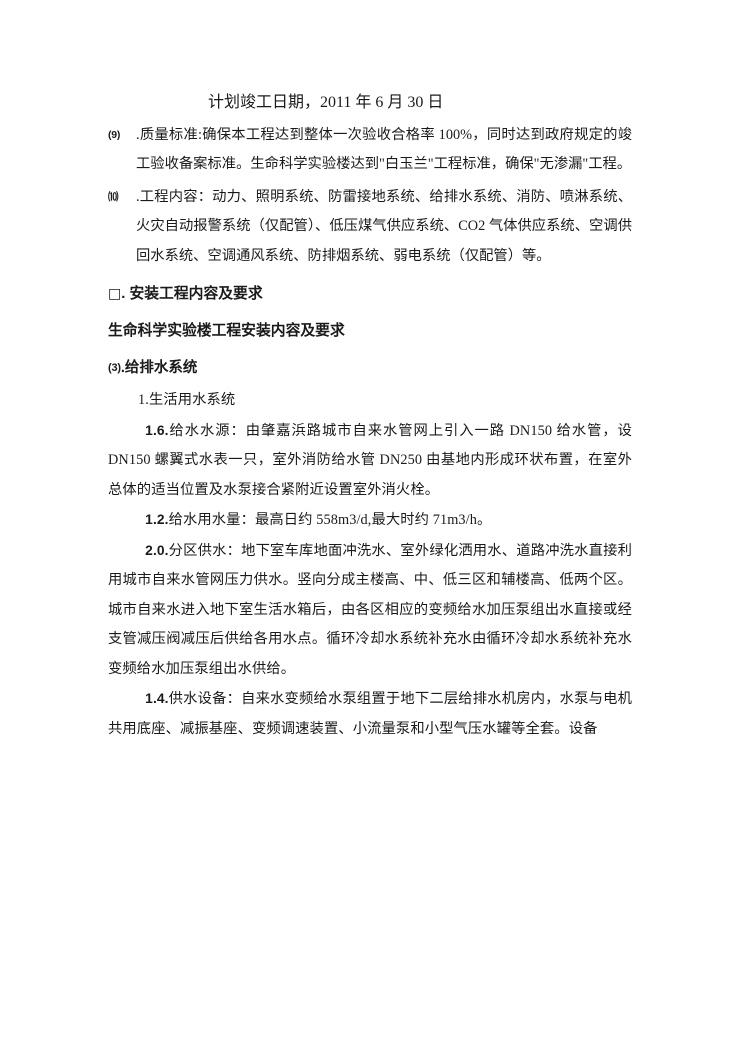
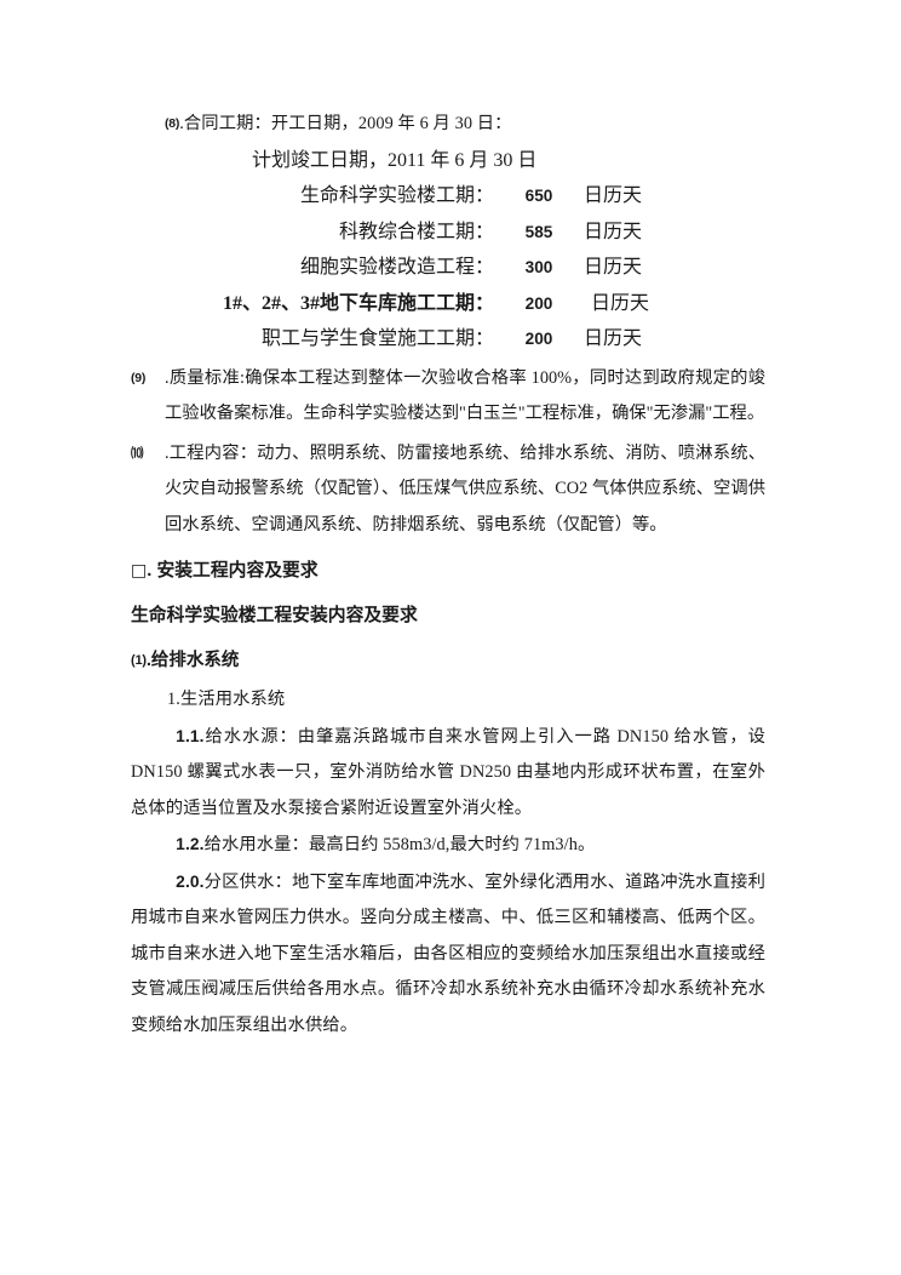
+ (8).合同工期：开工日期，2009 年 6 月 30 日：
  计划竣工日期，2011 年 6 月 30 日
+ 生命科学实验楼工期： 650 日历天
+ 科教综合楼工期： 585 日历天
+ 细胞实验楼改造工程： 300 日历天
+ 1#、2#、3#地下车库施工工期： 200 日历天
+ 职工与学生食堂施工工期： 200 日历天
  (9)
  .质量标准:确保本工程达到整体一次验收合格率 100%，同时达到政府规定的竣工验收备案标准。生命科学实验楼达到"白玉兰"工程标准，确保"无渗漏"工程。
  ⑽
  .工程内容：动力、照明系统、防雷接地系统、给排水系统、消防、喷淋系统、火灾自动报警系统（仅配管）、低压煤气供应系统、CO2 气体供应系统、空调供回水系统、空调通风系统、防排烟系统、弱电系统（仅配管）等。
  □. 安装工程内容及要求
  生命科学实验楼工程安装内容及要求
- (3).给排水系统
+ (1).给排水系统
  1.生活用水系统
- 1.6.给水水源：由肇嘉浜路城市自来水管网上引入一路 DN150 给水管，设 DN150 螺翼式水表一只，室外消防给水管 DN250 由基地内形成环状布置，在室外总体的适当位置及水泵接合紧附近设置室外消火栓。
+ 1.1.给水水源：由肇嘉浜路城市自来水管网上引入一路 DN150 给水管，设 DN150 螺翼式水表一只，室外消防给水管 DN250 由基地内形成环状布置，在室外总体的适当位置及水泵接合紧附近设置室外消火栓。
  1.2.给水用水量：最高日约 558m3/d,最大时约 71m3/h。
  2.0.分区供水：地下室车库地面冲洗水、室外绿化洒用水、道路冲洗水直接利用城市自来水管网压力供水。竖向分成主楼高、中、低三区和辅楼高、低两个区。城市自来水进入地下室生活水箱后，由各区相应的变频给水加压泵组出水直接或经支管减压阀减压后供给各用水点。循环冷却水系统补充水由循环冷却水系统补充水变频给水加压泵组出水供给。
- 1.4.供水设备：自来水变频给水泵组置于地下二层给排水机房内，水泵与电机共用底座、减振基座、变频调速装置、小流量泵和小型气压水罐等全套。设备
